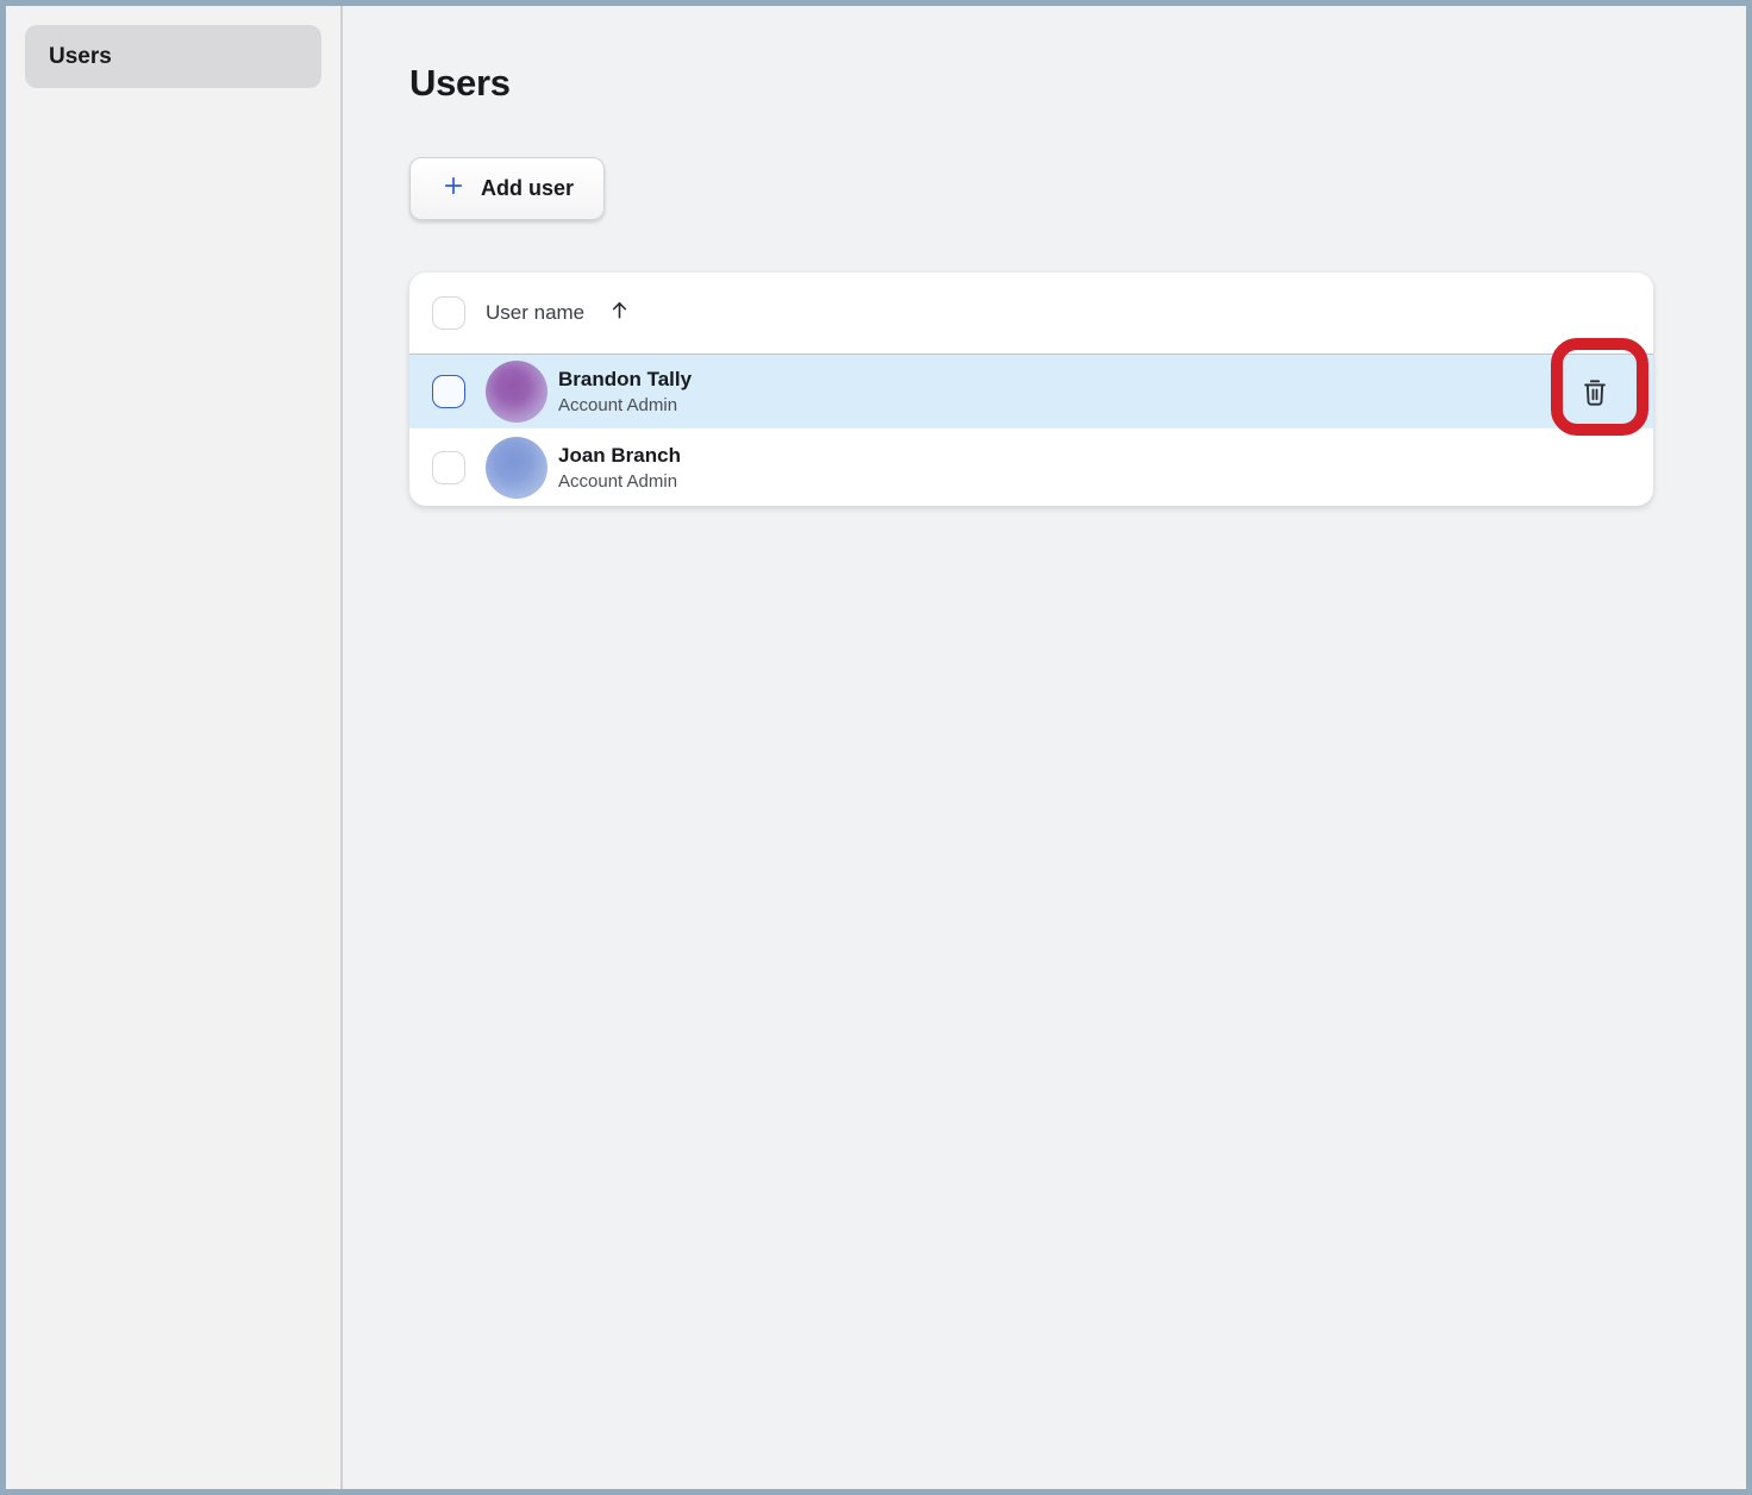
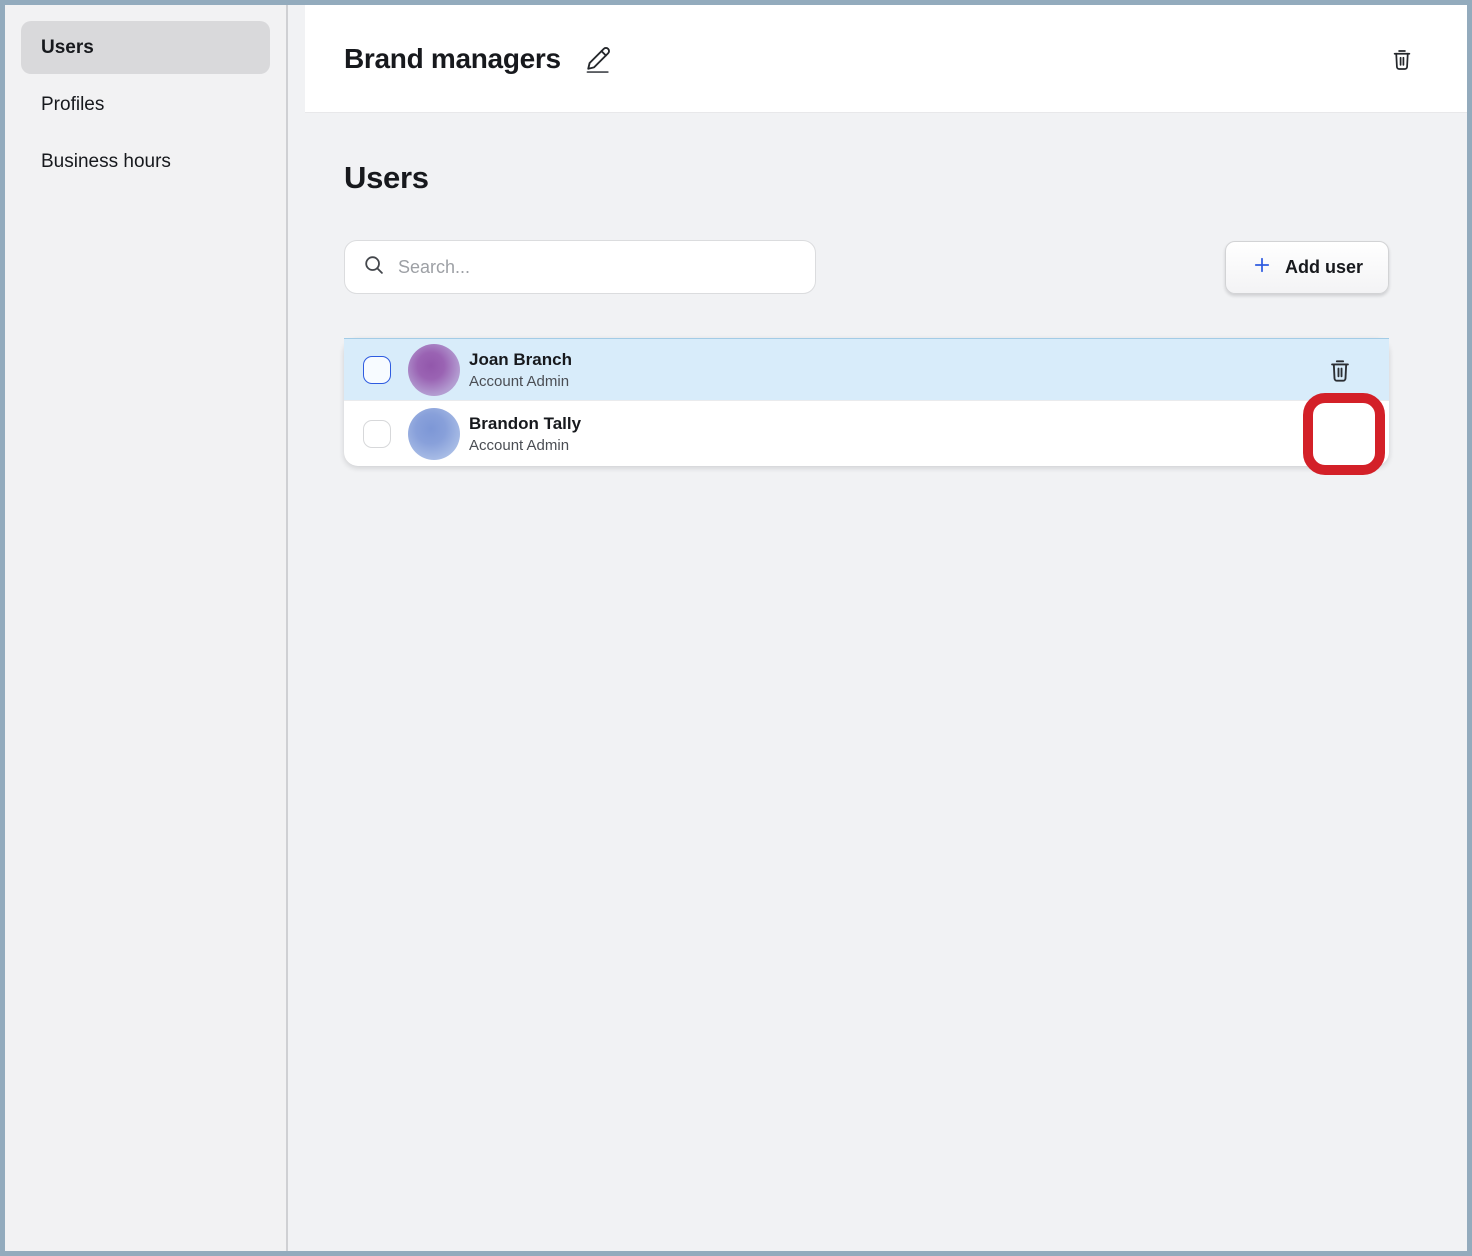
  Users
+ Profiles
+ Business hours
+ Brand managers
  Users
+ Search...
  Add user
- User name
- Brandon Tally
+ Joan Branch
  Account Admin
- Joan Branch
+ Brandon Tally
  Account Admin
